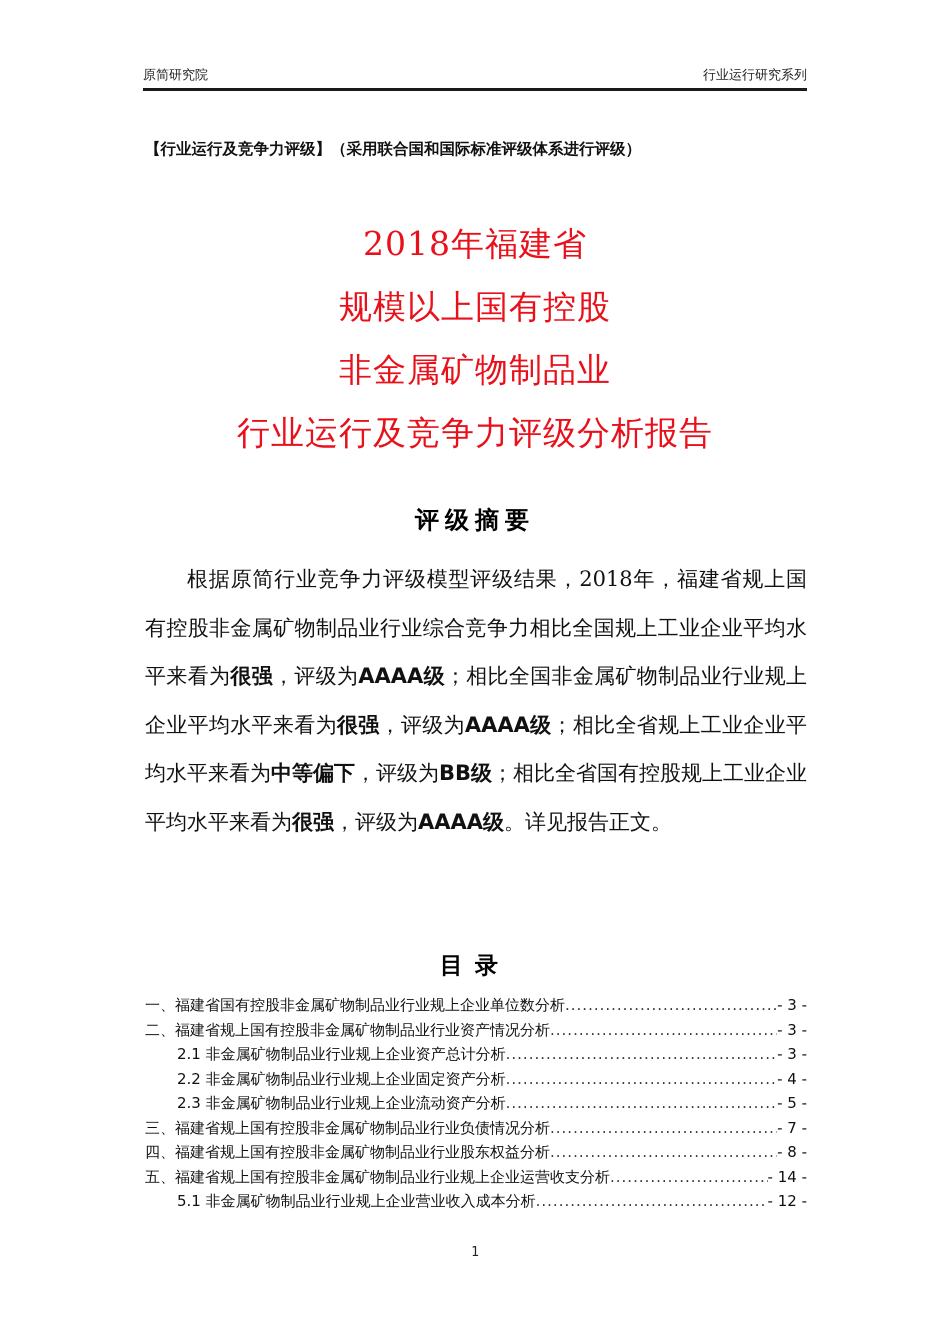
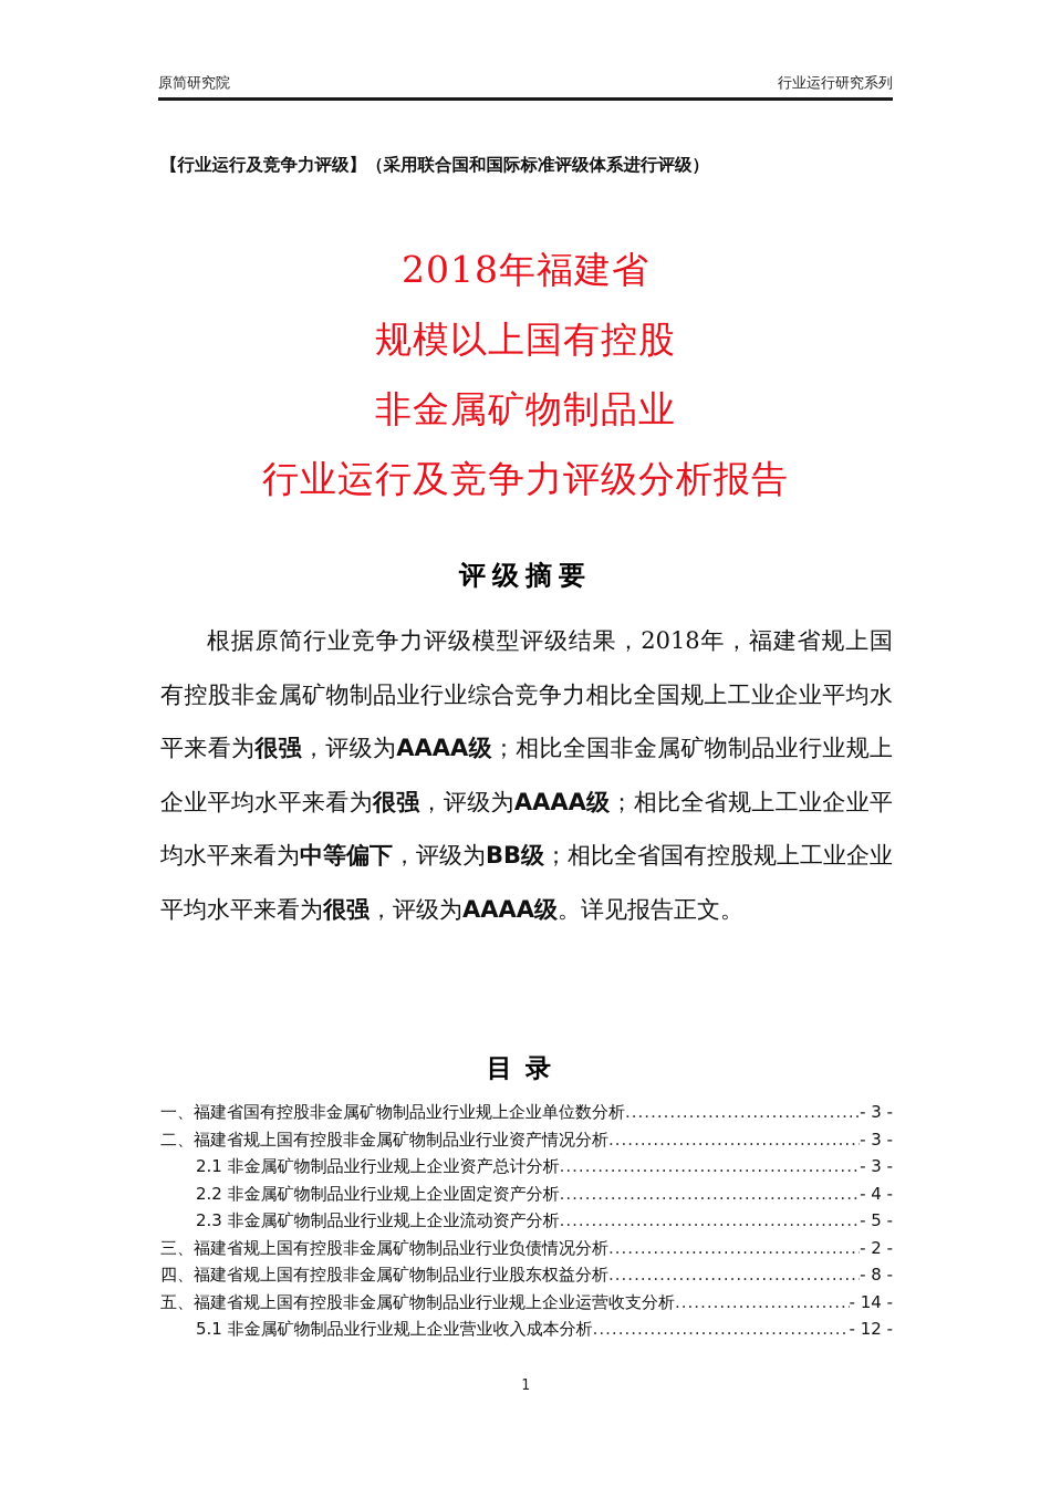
  原简研究院
  行业运行研究系列
  【行业运行及竞争力评级】（采用联合国和国际标准评级体系进行评级）
  2018年福建省
  规模以上国有控股
  非金属矿物制品业
  行业运行及竞争力评级分析报告
  评级摘要
  根据原简行业竞争力评级模型评级结果，2018年，福建省规上国有控股非金属矿物制品业行业综合竞争力相比全国规上工业企业平均水平来看为很强，评级为AAAA级；相比全国非金属矿物制品业行业规上企业平均水平来看为很强，评级为AAAA级；相比全省规上工业企业平均水平来看为中等偏下，评级为BB级；相比全省国有控股规上工业企业平均水平来看为很强，评级为AAAA级。详见报告正文。
  目录
  一、福建省国有控股非金属矿物制品业行业规上企业单位数分析
  - 3 -
  二、福建省规上国有控股非金属矿物制品业行业资产情况分析
  - 3 -
  2.1 非金属矿物制品业行业规上企业资产总计分析
  - 3 -
  2.2 非金属矿物制品业行业规上企业固定资产分析
  - 4 -
  2.3 非金属矿物制品业行业规上企业流动资产分析
  - 5 -
  三、福建省规上国有控股非金属矿物制品业行业负债情况分析
- - 7 -
+ - 2 -
  四、福建省规上国有控股非金属矿物制品业行业股东权益分析
  - 8 -
  五、福建省规上国有控股非金属矿物制品业行业规上企业运营收支分析
  - 14 -
  5.1 非金属矿物制品业行业规上企业营业收入成本分析
  - 12 -
  1
